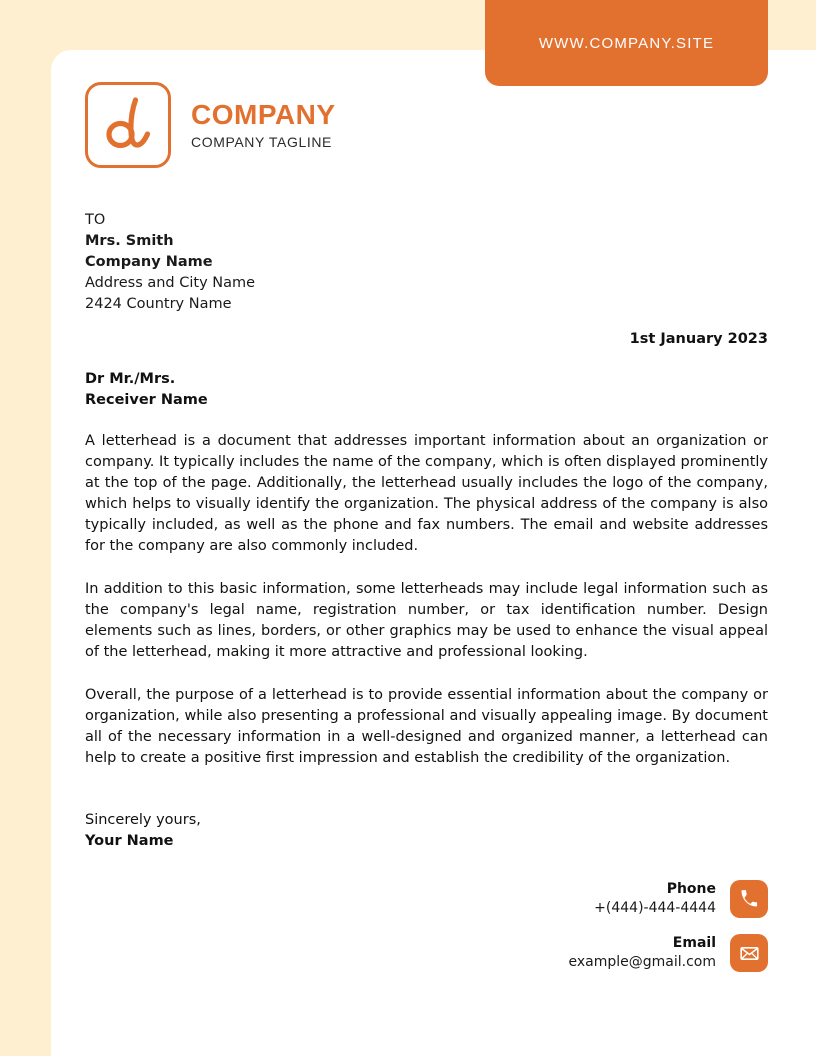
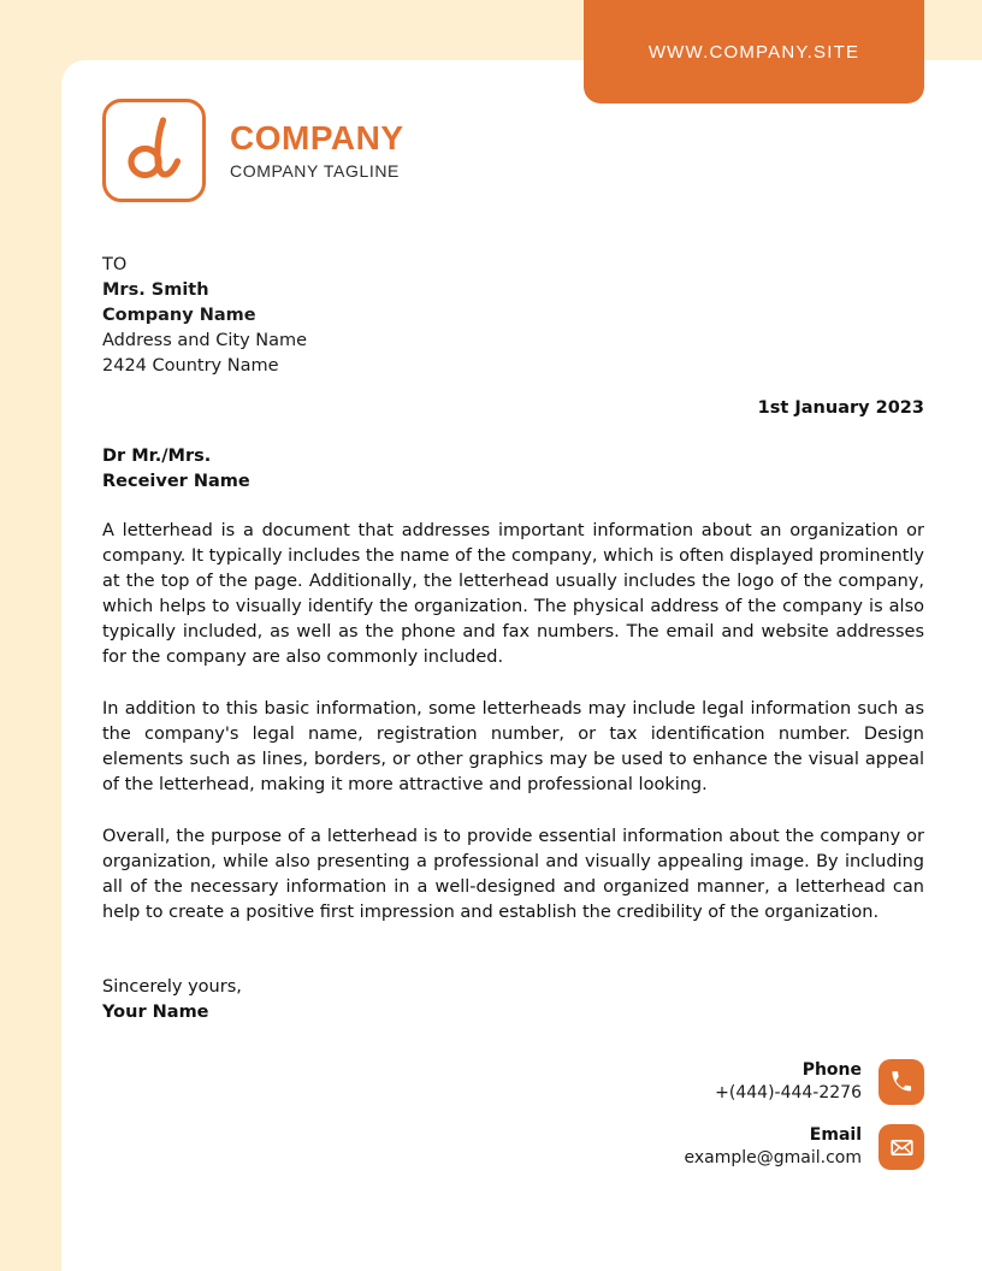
  WWW.COMPANY.SITE
  COMPANY
  COMPANY TAGLINE
  TO
  Mrs. Smith
  Company Name
  Address and City Name
  2424 Country Name
  1st January 2023
  Dr Mr./Mrs.
  Receiver Name
  A letterhead is a document that addresses important information about an organization or company. It typically includes the name of the company, which is often displayed prominently at the top of the page. Additionally, the letterhead usually includes the logo of the company, which helps to visually identify the organization. The physical address of the company is also typically included, as well as the phone and fax numbers. The email and website addresses for the company are also commonly included.
  In addition to this basic information, some letterheads may include legal information such as the company's legal name, registration number, or tax identification number. Design elements such as lines, borders, or other graphics may be used to enhance the visual appeal of the letterhead, making it more attractive and professional looking.
- Overall, the purpose of a letterhead is to provide essential information about the company or organization, while also presenting a professional and visually appealing image. By document all of the necessary information in a well-designed and organized manner, a letterhead can help to create a positive first impression and establish the credibility of the organization.
+ Overall, the purpose of a letterhead is to provide essential information about the company or organization, while also presenting a professional and visually appealing image. By including all of the necessary information in a well-designed and organized manner, a letterhead can help to create a positive first impression and establish the credibility of the organization.
  Sincerely yours,
  Your Name
  Phone
- +(444)-444-4444
+ +(444)-444-2276
  Email
  example@gmail.com
